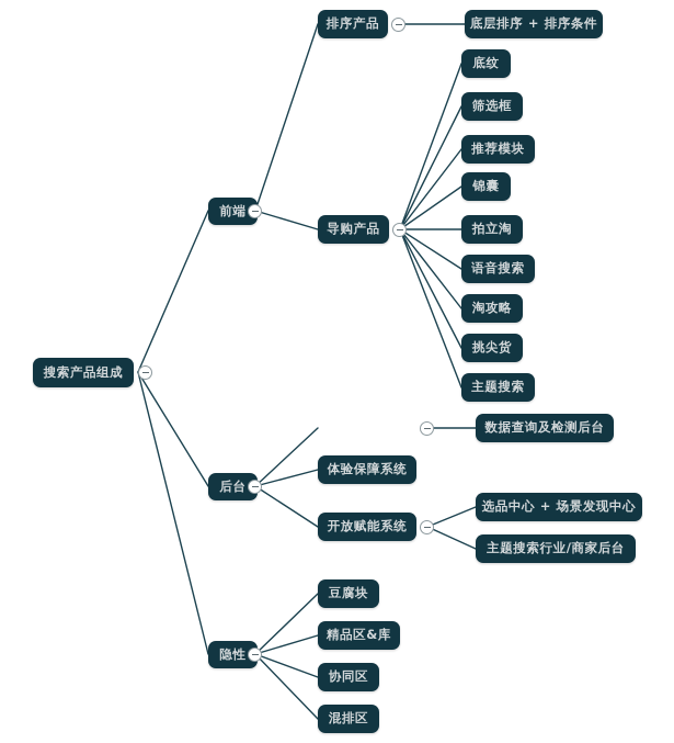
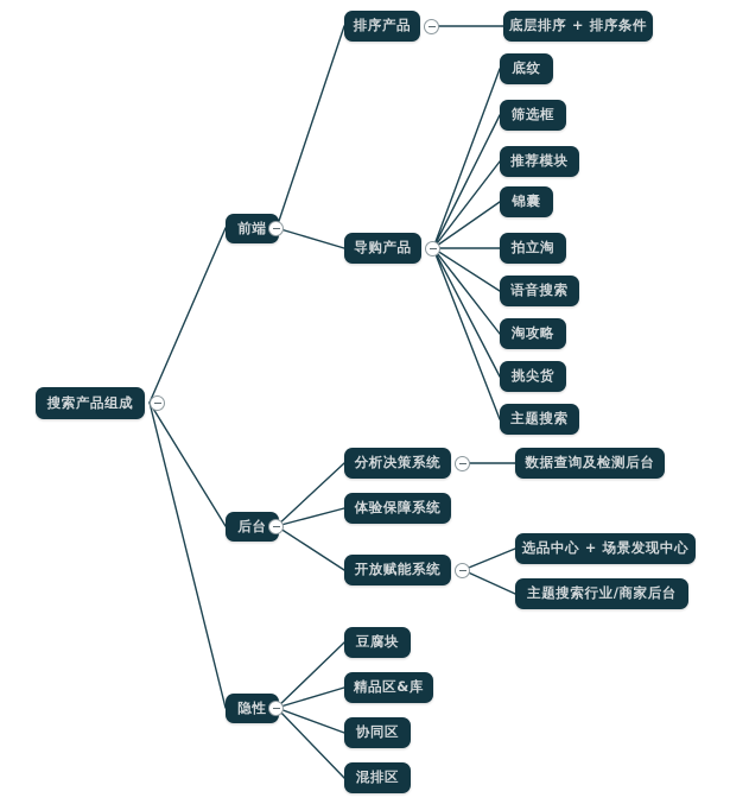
  搜索产品组成
  前端
  排序产品
  底层排序 + 排序条件
  导购产品
  底纹
  筛选框
  推荐模块
  锦囊
  拍立淘
  语音搜索
  淘攻略
  挑尖货
  主题搜索
  后台
+ 分析决策系统
  数据查询及检测后台
  体验保障系统
  开放赋能系统
  选品中心 + 场景发现中心
  主题搜索行业/商家后台
  隐性
  豆腐块
  精品区&库
  协同区
  混排区
